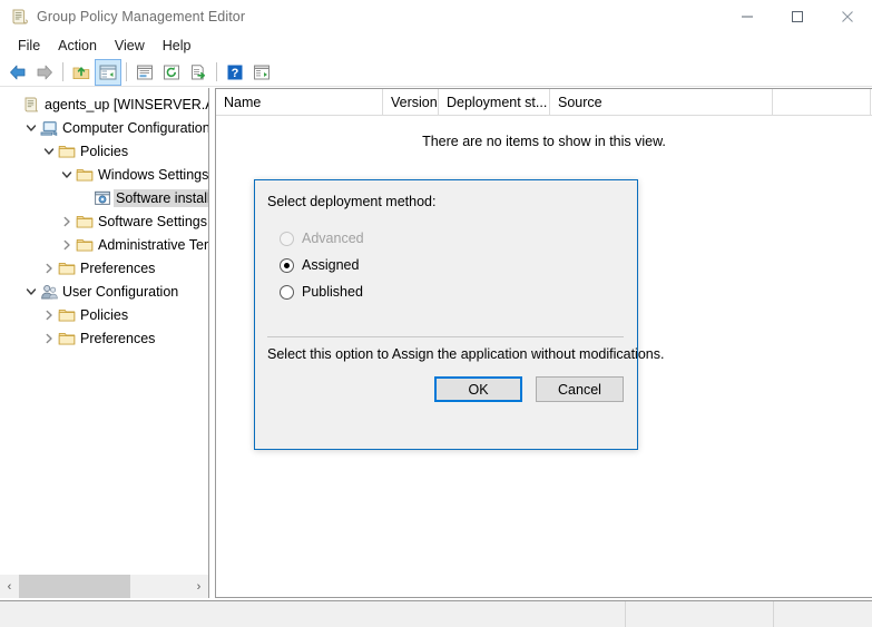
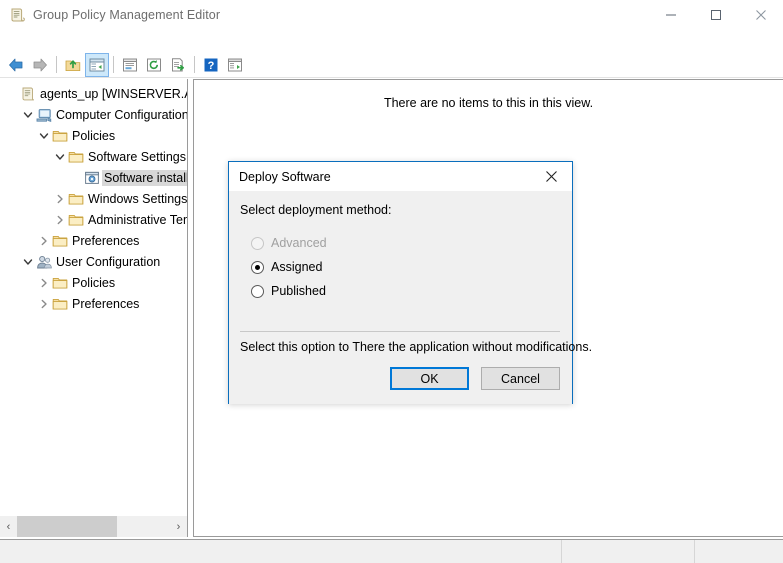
  Group Policy Management Editor
- File
- Action
- View
- Help
  ?
  agents_up [WINSERVER.
  Computer Configuration
  Policies
- Windows Settings
+ Software Settings
  Software instal
- Software Settings
+ Windows Settings
  Administrative Te
  Preferences
  User Configuration
  Policies
  Preferences
  ‹
  ›
- Name
- Version
- Deployment st...
- Source
- There are no items to show in this view.
+ There are no items to this in this view.
+ Deploy Software
  Select deployment method:
  Advanced
  Assigned
  Published
- Select this option to Assign the application without modifications.
+ Select this option to There the application without modifications.
  OK
  Cancel
